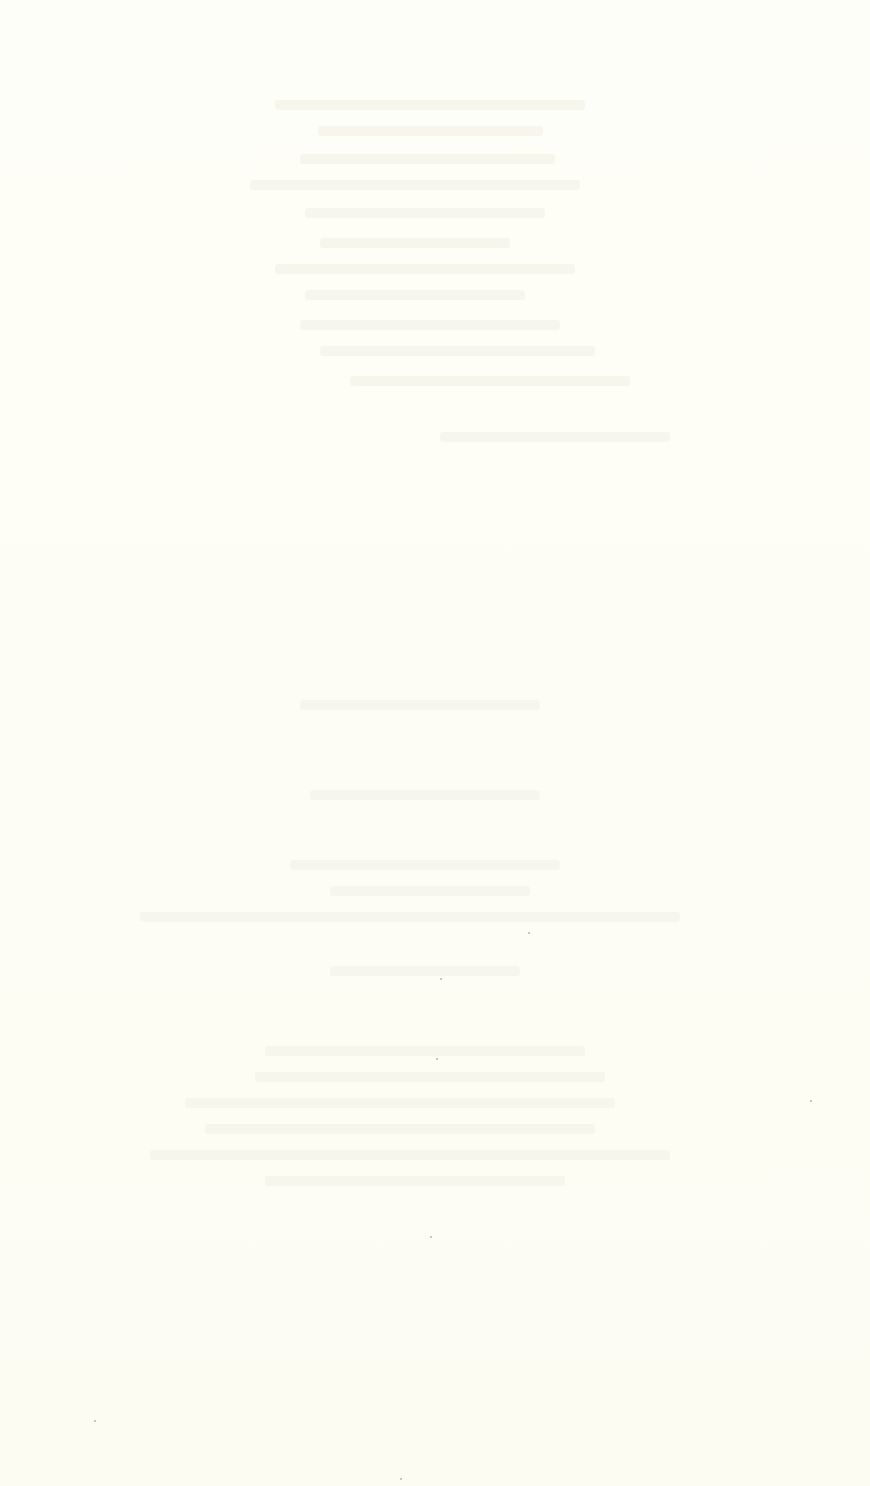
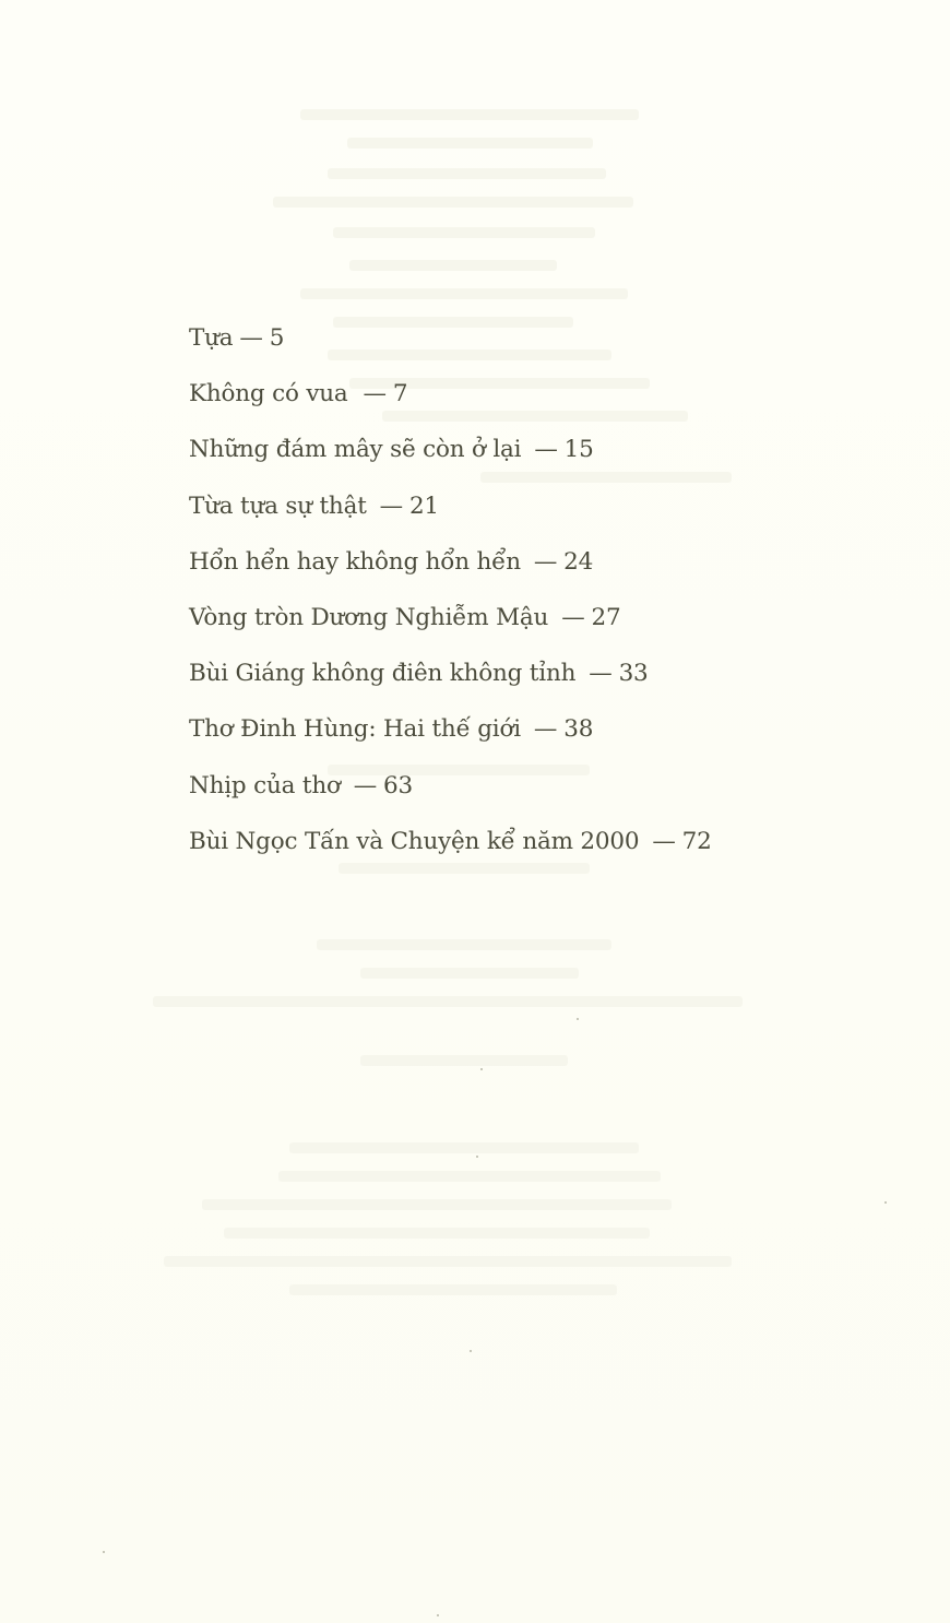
+ Tựa — 5
+ Không có vua — 7
+ Những đám mây sẽ còn ở lại — 15
+ Từa tựa sự thật — 21
+ Hổn hển hay không hổn hển — 24
+ Vòng tròn Dương Nghiễm Mậu — 27
+ Bùi Giáng không điên không tỉnh — 33
+ Thơ Đinh Hùng: Hai thế giới — 38
+ Nhịp của thơ — 63
+ Bùi Ngọc Tấn và Chuyện kể năm 2000 — 72
